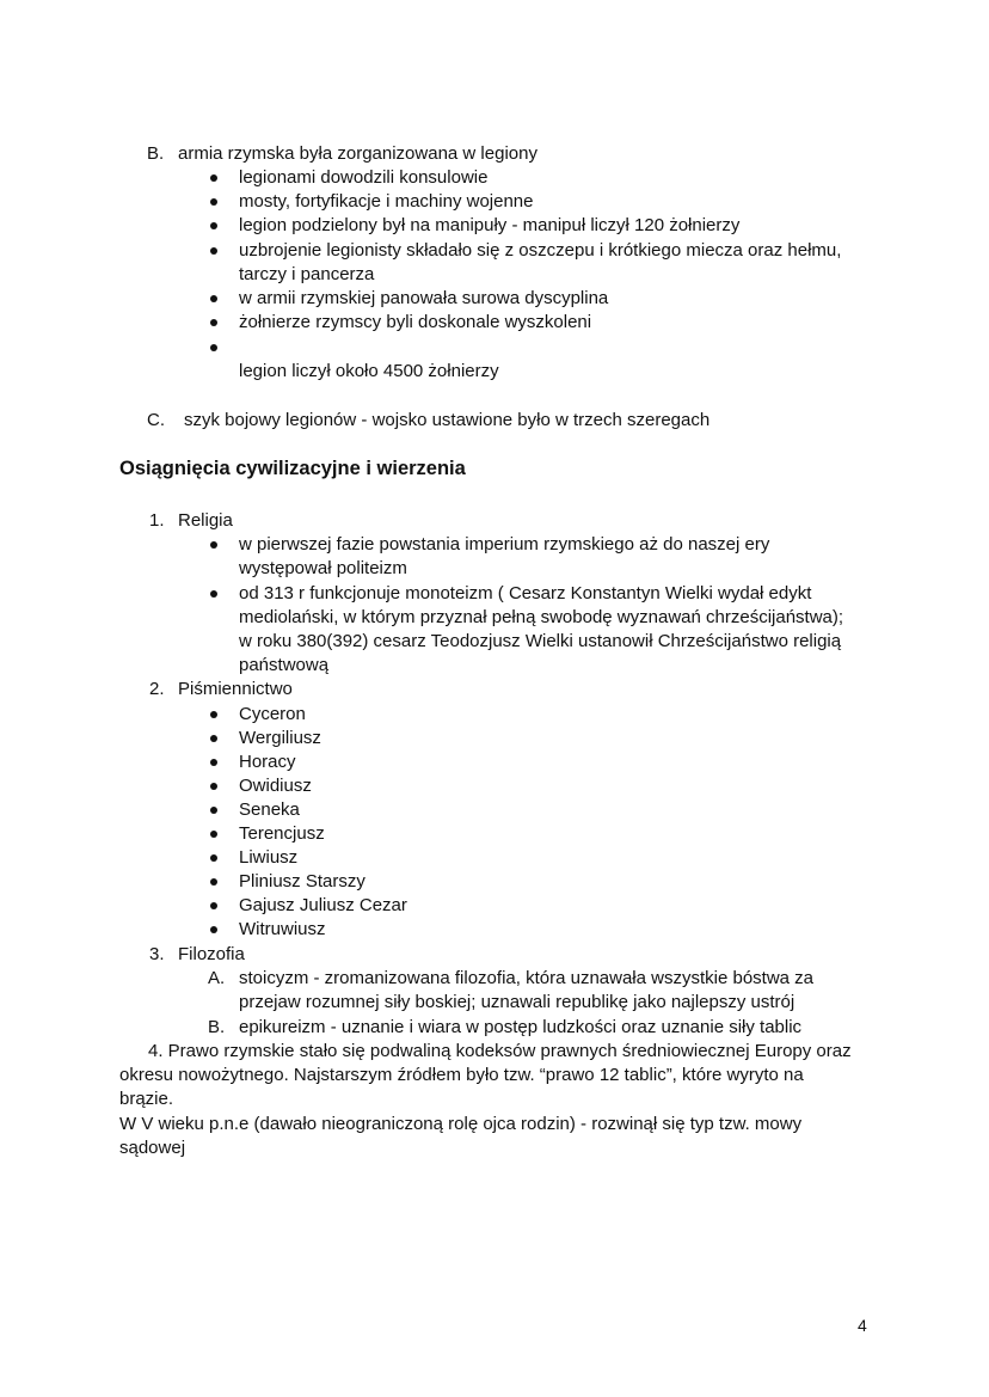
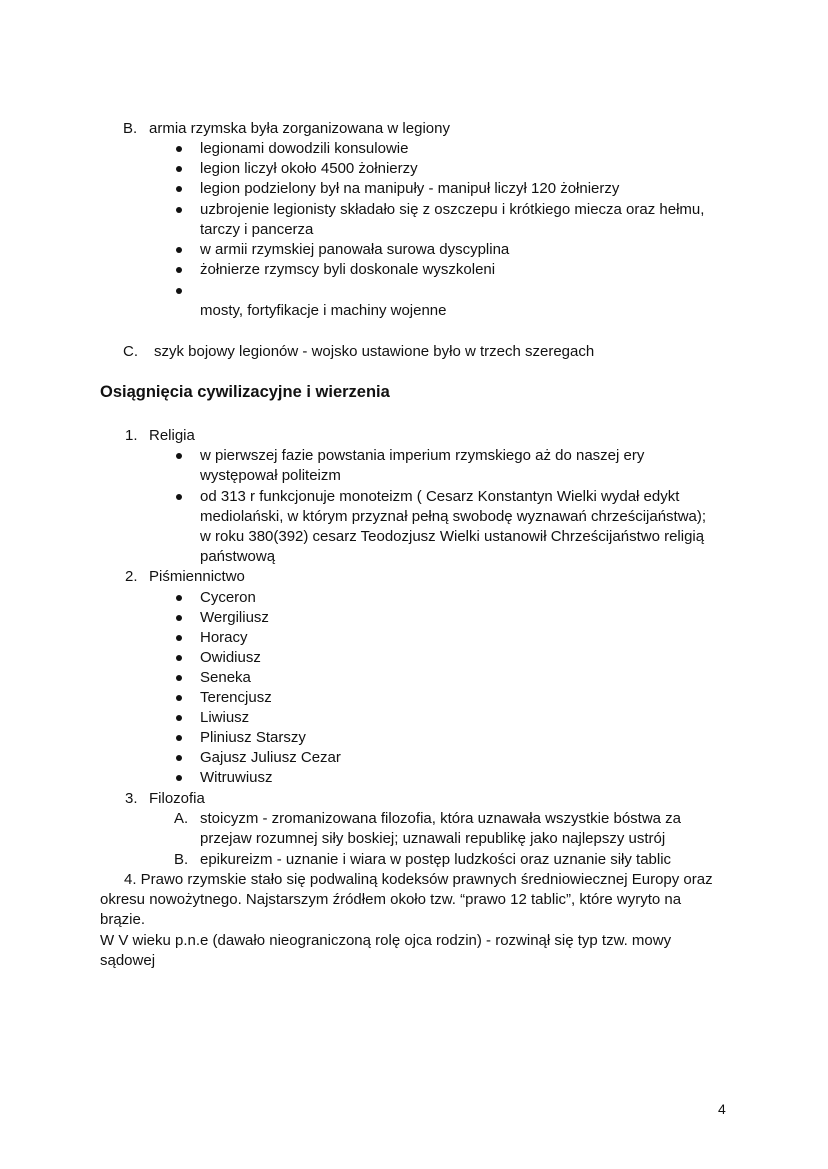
  B.
  armia rzymska była zorganizowana w legiony
  legionami dowodzili konsulowie
- mosty, fortyfikacje i machiny wojenne
+ legion liczył około 4500 żołnierzy
  legion podzielony był na manipuły - manipuł liczył 120 żołnierzy
  uzbrojenie legionisty składało się z oszczepu i krótkiego miecza oraz hełmu,
  tarczy i pancerza
  w armii rzymskiej panowała surowa dyscyplina
  żołnierze rzymscy byli doskonale wyszkoleni
- legion liczył około 4500 żołnierzy
+ mosty, fortyfikacje i machiny wojenne
  C.
  szyk bojowy legionów - wojsko ustawione było w trzech szeregach
  Osiągnięcia cywilizacyjne i wierzenia
  1.
  Religia
  w pierwszej fazie powstania imperium rzymskiego aż do naszej ery
  występował politeizm
  od 313 r funkcjonuje monoteizm ( Cesarz Konstantyn Wielki wydał edykt
  mediolański, w którym przyznał pełną swobodę wyznawań chrześcijaństwa);
  w roku 380(392) cesarz Teodozjusz Wielki ustanowił Chrześcijaństwo religią
  państwową
  2.
  Piśmiennictwo
  Cyceron
  Wergiliusz
  Horacy
  Owidiusz
  Seneka
  Terencjusz
  Liwiusz
  Pliniusz Starszy
  Gajusz Juliusz Cezar
  Witruwiusz
  3.
  Filozofia
  A.
  stoicyzm - zromanizowana filozofia, która uznawała wszystkie bóstwa za
  przejaw rozumnej siły boskiej; uznawali republikę jako najlepszy ustrój
  B.
  epikureizm - uznanie i wiara w postęp ludzkości oraz uznanie siły tablic
  4. Prawo rzymskie stało się podwaliną kodeksów prawnych średniowiecznej Europy oraz
- okresu nowożytnego. Najstarszym źródłem było tzw. “prawo 12 tablic”, które wyryto na
+ okresu nowożytnego. Najstarszym źródłem około tzw. “prawo 12 tablic”, które wyryto na
  brązie.
  W V wieku p.n.e (dawało nieograniczoną rolę ojca rodzin) - rozwinął się typ tzw. mowy
  sądowej
  4
